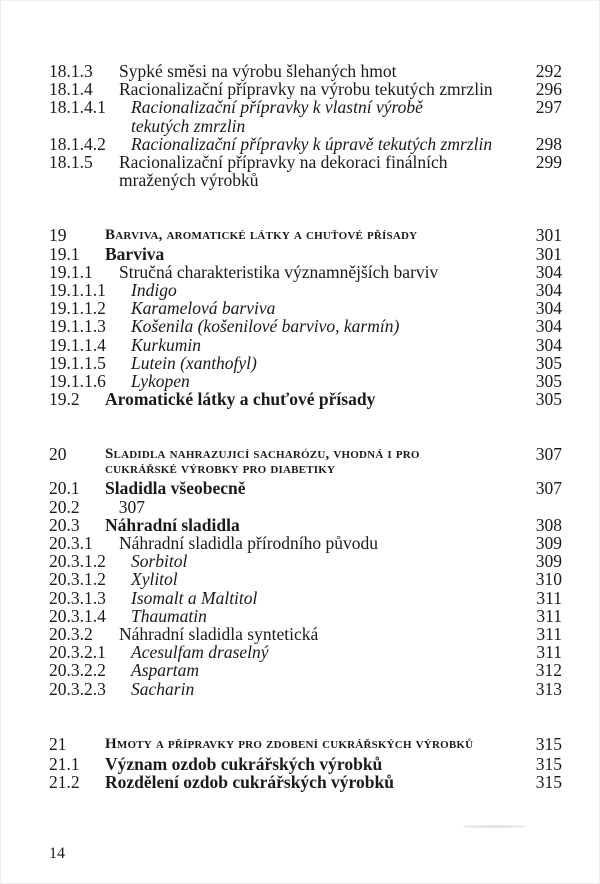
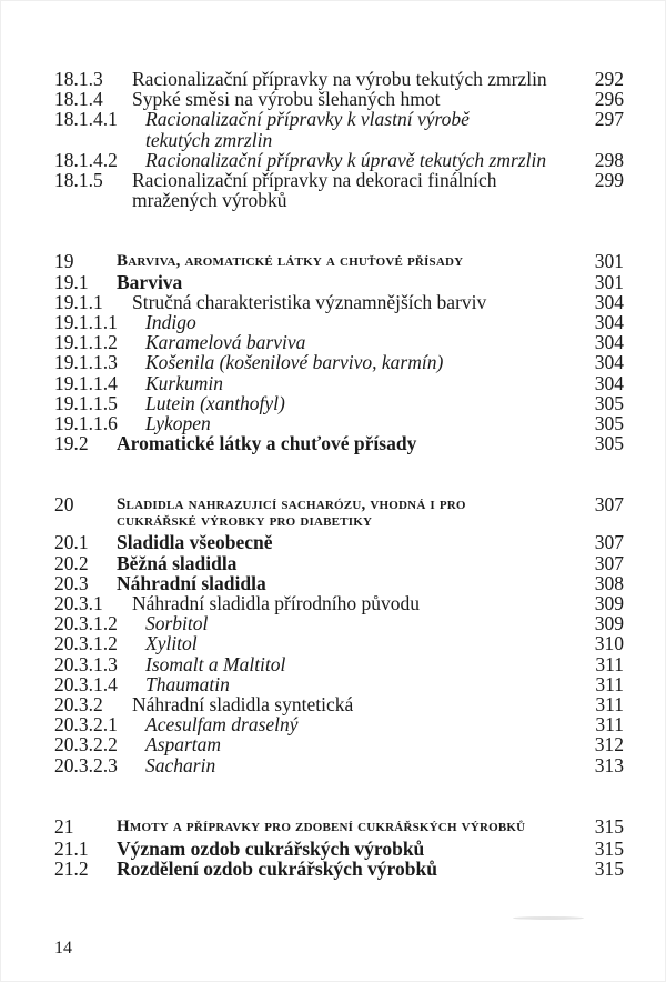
  18.1.3
- Sypké směsi na výrobu šlehaných hmot
+ Racionalizační přípravky na výrobu tekutých zmrzlin
  292
  18.1.4
- Racionalizační přípravky na výrobu tekutých zmrzlin
+ Sypké směsi na výrobu šlehaných hmot
  296
  18.1.4.1
  Racionalizační přípravky k vlastní výrobě tekutých zmrzlin
  297
  18.1.4.2
  Racionalizační přípravky k úpravě tekutých zmrzlin
  298
  18.1.5
  Racionalizační přípravky na dekoraci finálních mražených výrobků
  299
  19
  Barviva, aromatické látky a chuťové přísady
  301
  19.1
  Barviva
  301
  19.1.1
  Stručná charakteristika významnějších barviv
  304
  19.1.1.1
  Indigo
  304
  19.1.1.2
  Karamelová barviva
  304
  19.1.1.3
  Košenila (košenilové barvivo, karmín)
  304
  19.1.1.4
  Kurkumin
  304
  19.1.1.5
  Lutein (xanthofyl)
  305
  19.1.1.6
  Lykopen
  305
  19.2
  Aromatické látky a chuťové přísady
  305
  20
  Sladidla nahrazujicí sacharózu, vhodná i pro cukrářské výrobky pro diabetiky
  307
  20.1
  Sladidla všeobecně
  307
  20.2
+ Běžná sladidla
  307
  20.3
  Náhradní sladidla
  308
  20.3.1
  Náhradní sladidla přírodního původu
  309
  20.3.1.2
  Sorbitol
  309
  20.3.1.2
  Xylitol
  310
  20.3.1.3
  Isomalt a Maltitol
  311
  20.3.1.4
  Thaumatin
  311
  20.3.2
  Náhradní sladidla syntetická
  311
  20.3.2.1
  Acesulfam draselný
  311
  20.3.2.2
  Aspartam
  312
  20.3.2.3
  Sacharin
  313
  21
  Hmoty a přípravky pro zdobení cukrářských výrobků
  315
  21.1
  Význam ozdob cukrářských výrobků
  315
  21.2
  Rozdělení ozdob cukrářských výrobků
  315
  14
